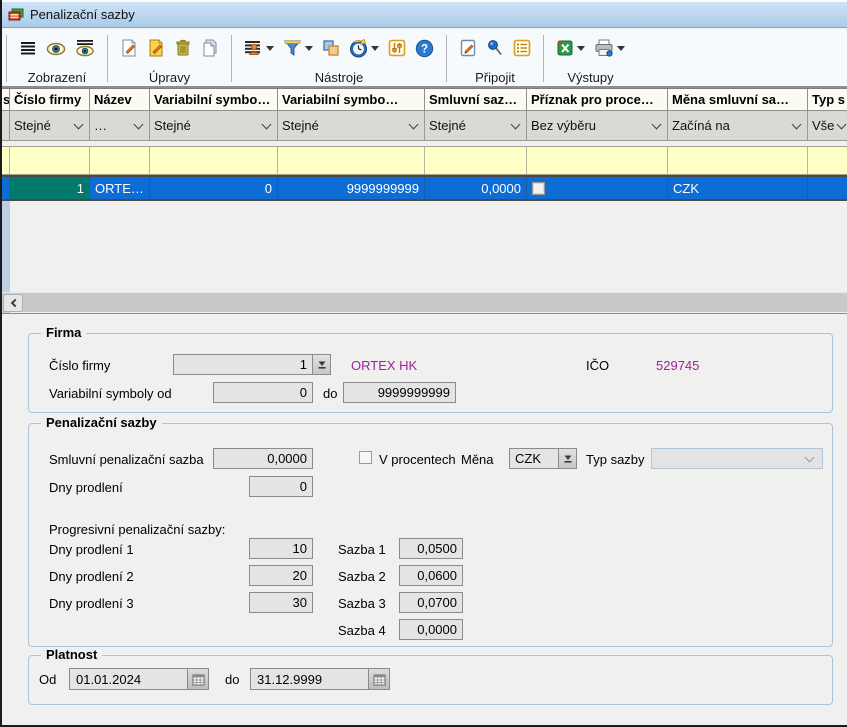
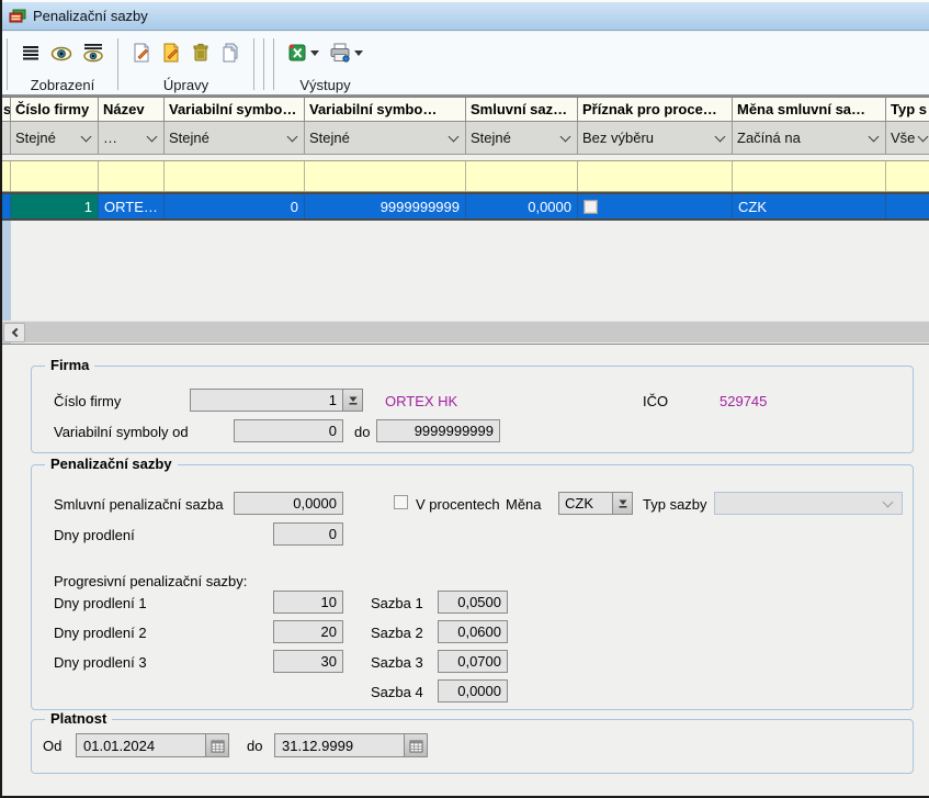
  Penalizační sazby
  Zobrazení
  Úpravy
- ?
- Nástroje
- Připojit
  Výstupy
  s
  Číslo firmy
  Název
  Variabilní symbo…
  Variabilní symbo…
  Smluvní saz…
  Příznak pro proce…
  Měna smluvní sa…
  Typ s
  Stejné
  …
  Stejné
  Stejné
  Stejné
  Bez výběru
  Začíná na
  Vše
  1
  ORTE…
  0
  9999999999
  0,0000
  CZK
  Firma
  Číslo firmy
  1
  ORTEX HK
  IČO
  529745
  Variabilní symboly od
  0
  do
  9999999999
  Penalizační sazby
  Smluvní penalizační sazba
  0,0000
  V procentech
  Měna
  CZK
  Typ sazby
  Dny prodlení
  0
  Progresivní penalizační sazby:
  Dny prodlení 1
  10
  Sazba 1
  0,0500
  Dny prodlení 2
  20
  Sazba 2
  0,0600
  Dny prodlení 3
  30
  Sazba 3
  0,0700
  Sazba 4
  0,0000
  Platnost
  Od
  01.01.2024
  do
  31.12.9999
